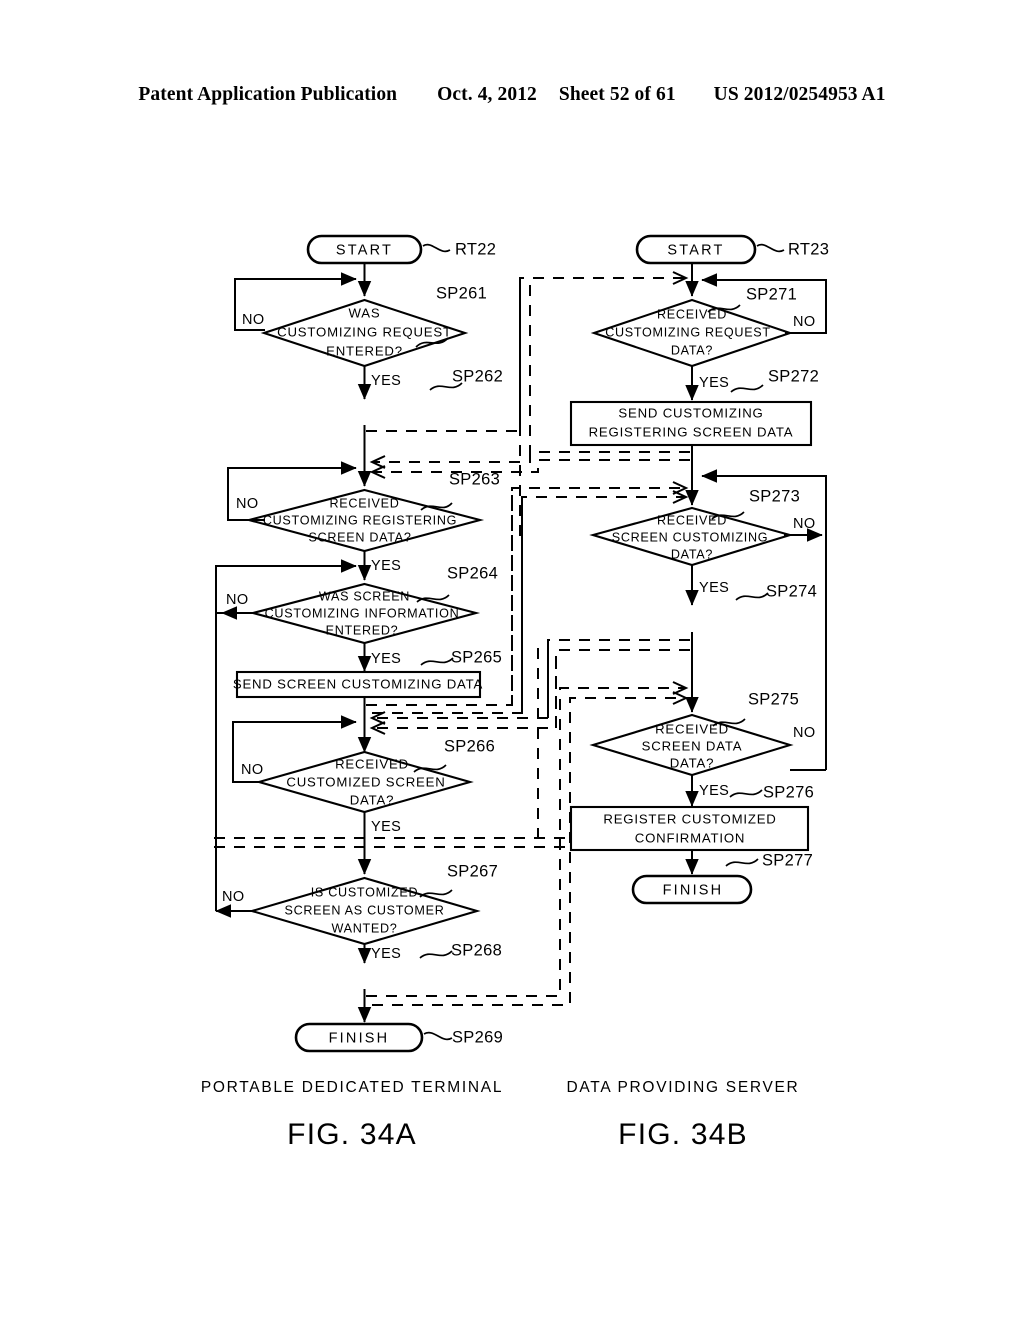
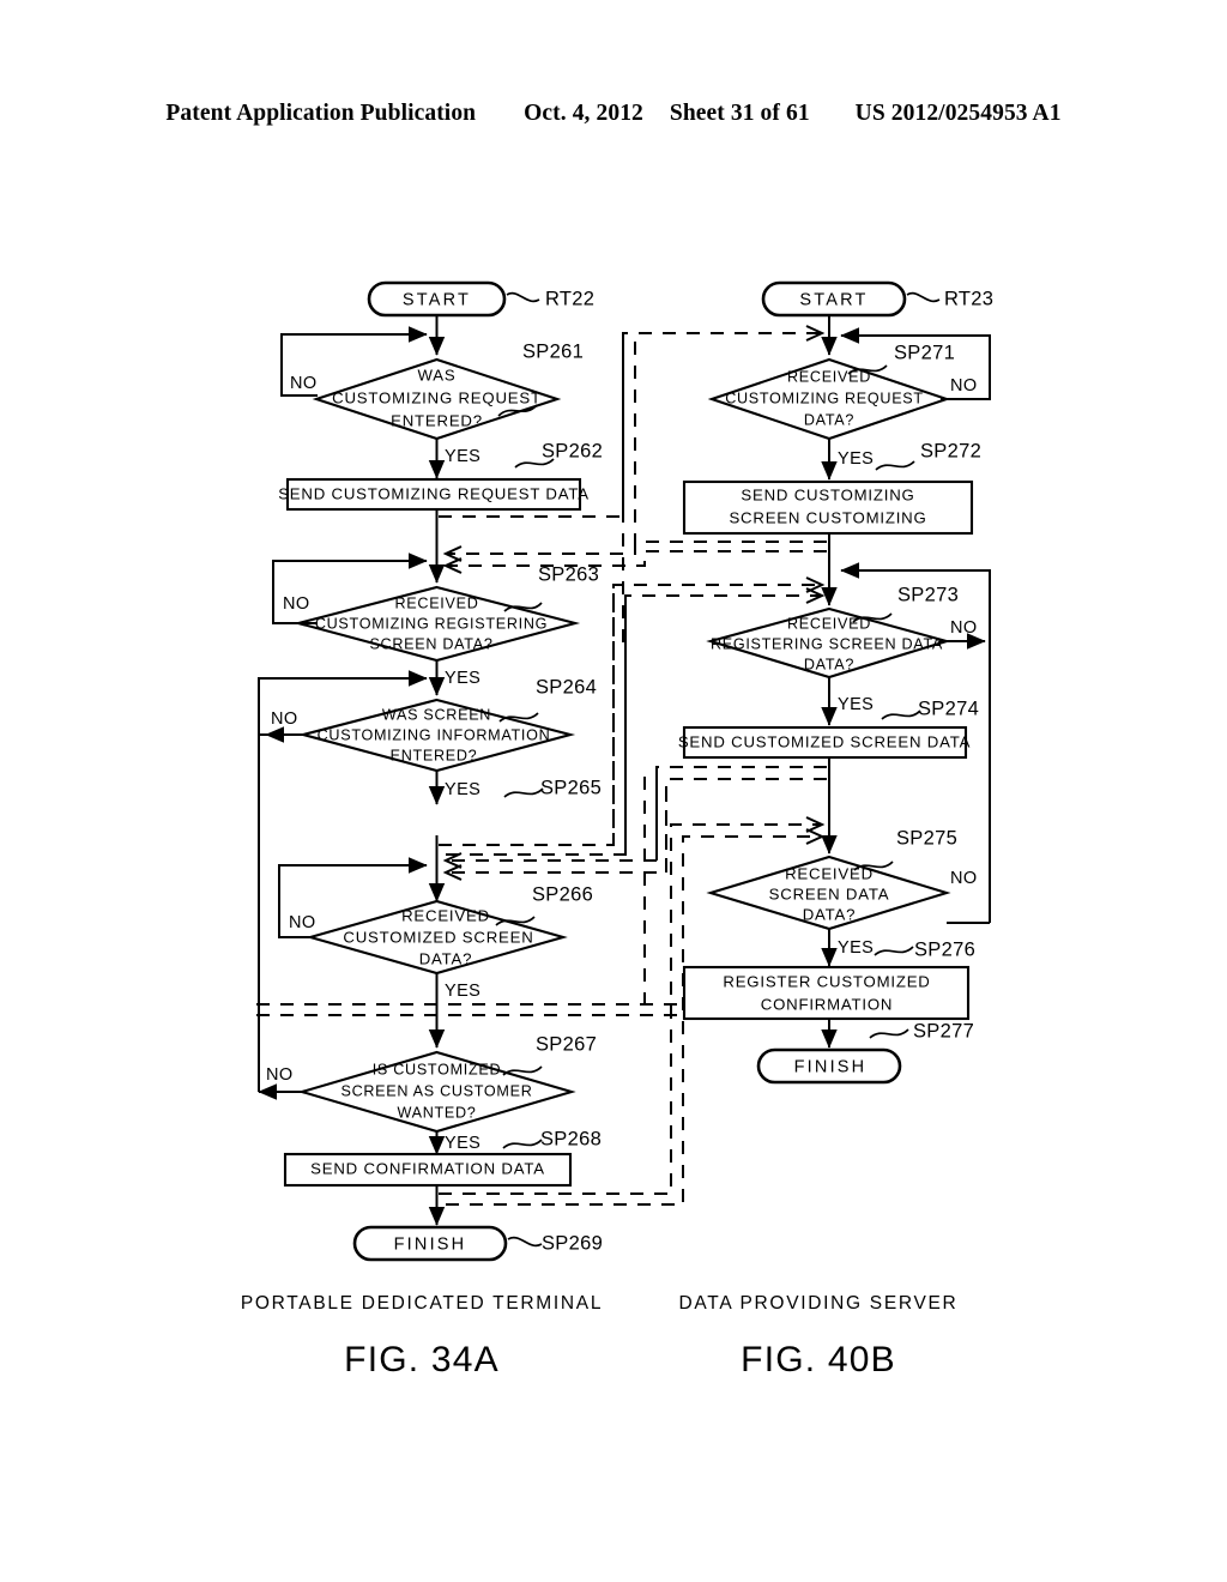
  Patent Application Publication
  Oct. 4, 2012
- Sheet 52 of 61
+ Sheet 31 of 61
  US 2012/0254953 A1
  START
  RT22
  WAS
  CUSTOMIZING REQUEST
  ENTERED?
  NO
  SP261
  YES
  SP262
+ SEND CUSTOMIZING REQUEST DATA
  RECEIVED
  CUSTOMIZING REGISTERING
  SCREEN DATA?
  NO
  SP263
  YES
  WAS SCREEN
  CUSTOMIZING INFORMATION
  ENTERED?
  NO
  SP264
  YES
  SP265
- SEND SCREEN CUSTOMIZING DATA
  RECEIVED
  CUSTOMIZED SCREEN
  DATA?
  NO
  SP266
  YES
  IS CUSTOMIZED
  SCREEN AS CUSTOMER
  WANTED?
  NO
  SP267
  YES
  SP268
+ SEND CONFIRMATION DATA
  FINISH
  SP269
  START
  RT23
  RECEIVED
  CUSTOMIZING REQUEST
  DATA?
  NO
  SP271
  YES
  SP272
  SEND CUSTOMIZING
- REGISTERING SCREEN DATA
+ SCREEN CUSTOMIZING
  RECEIVED
- SCREEN CUSTOMIZING
+ REGISTERING SCREEN DATA
  DATA?
  NO
  SP273
  YES
  SP274
+ SEND CUSTOMIZED SCREEN DATA
  RECEIVED
  SCREEN DATA
  DATA?
  NO
  SP275
  YES
  SP276
  REGISTER CUSTOMIZED
  CONFIRMATION
  SP277
  FINISH
  PORTABLE DEDICATED TERMINAL
  FIG. 34A
  DATA PROVIDING SERVER
- FIG. 34B
+ FIG. 40B
